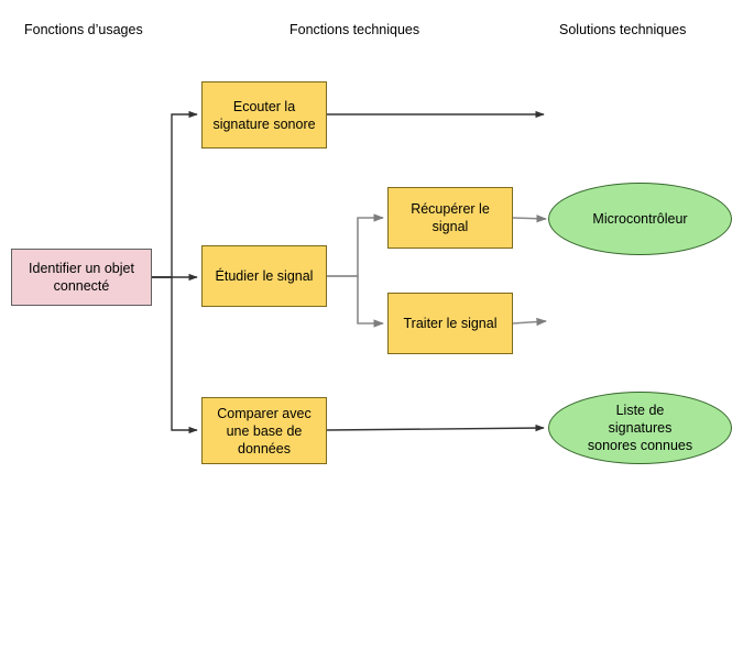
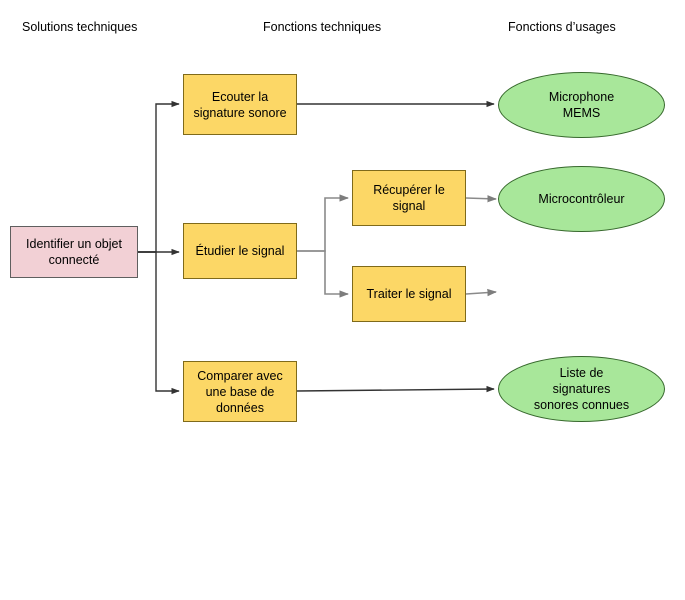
- Fonctions d’usages
+ Solutions techniques
  Fonctions techniques
- Solutions techniques
+ Fonctions d’usages
  Identifier un objet
  connecté
  Ecouter la
  signature sonore
  Étudier le signal
  Comparer avec
  une base de
  données
  Récupérer le
  signal
  Traiter le signal
+ Microphone
+ MEMS
  Microcontrôleur
  Liste de
  signatures
  sonores connues
